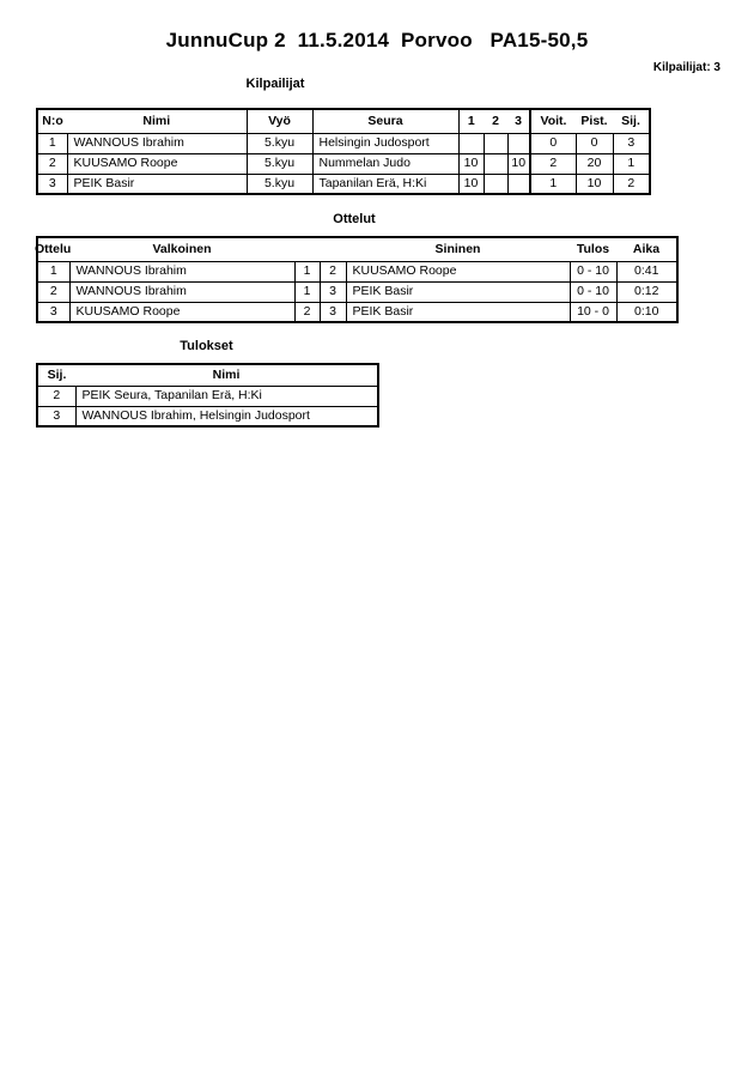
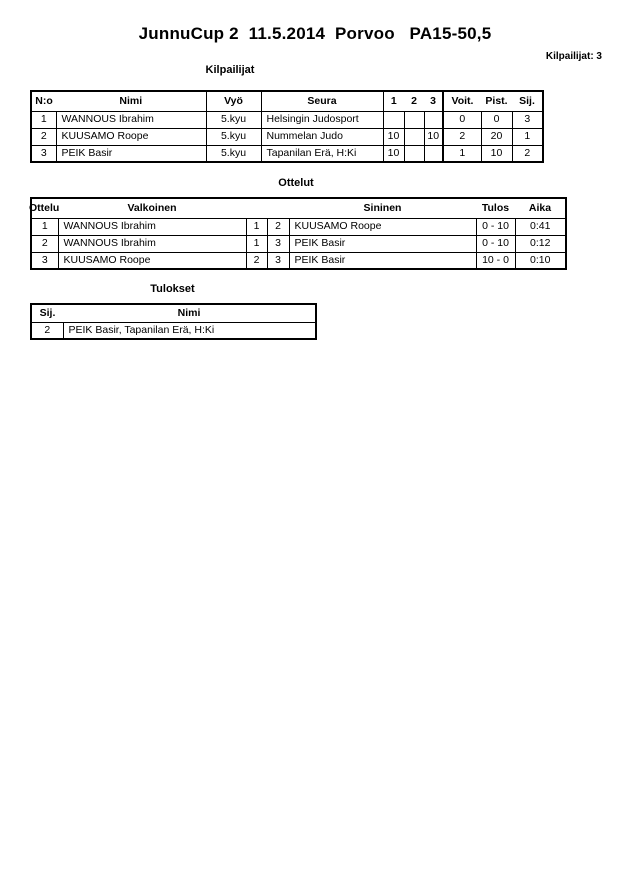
  JunnuCup 2 11.5.2014 Porvoo PA15-50,5
  Kilpailijat: 3
  Kilpailijat
  N:o	Nimi	Vyö	Seura	1	2	3	Voit.	Pist.	Sij.
  1	WANNOUS Ibrahim	5.kyu	Helsingin Judosport				0	0	3
  2	KUUSAMO Roope	5.kyu	Nummelan Judo	10		10	2	20	1
  3	PEIK Basir	5.kyu	Tapanilan Erä, H:Ki	10			1	10	2
  Ottelut
  Ottelu	Valkoinen			Sininen	Tulos	Aika
  1	WANNOUS Ibrahim	1	2	KUUSAMO Roope	0 - 10	0:41
  2	WANNOUS Ibrahim	1	3	PEIK Basir	0 - 10	0:12
  3	KUUSAMO Roope	2	3	PEIK Basir	10 - 0	0:10
  Tulokset
  Sij.	Nimi
- 2	PEIK Seura, Tapanilan Erä, H:Ki
+ 2	PEIK Basir, Tapanilan Erä, H:Ki
- 3	WANNOUS Ibrahim, Helsingin Judosport
